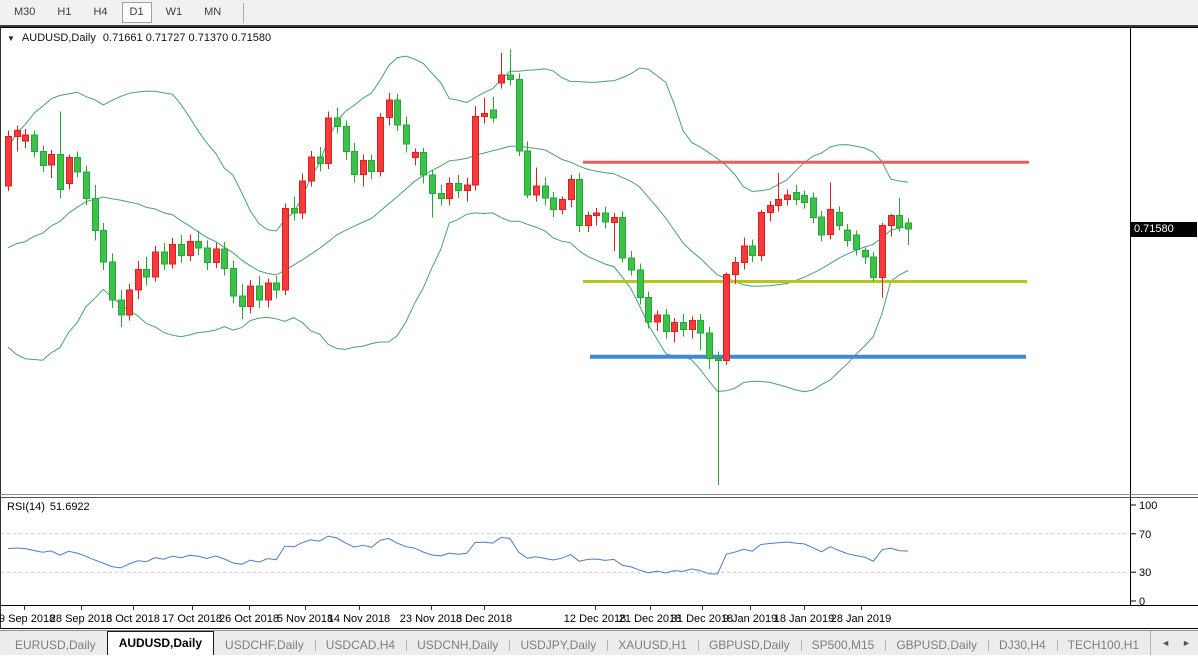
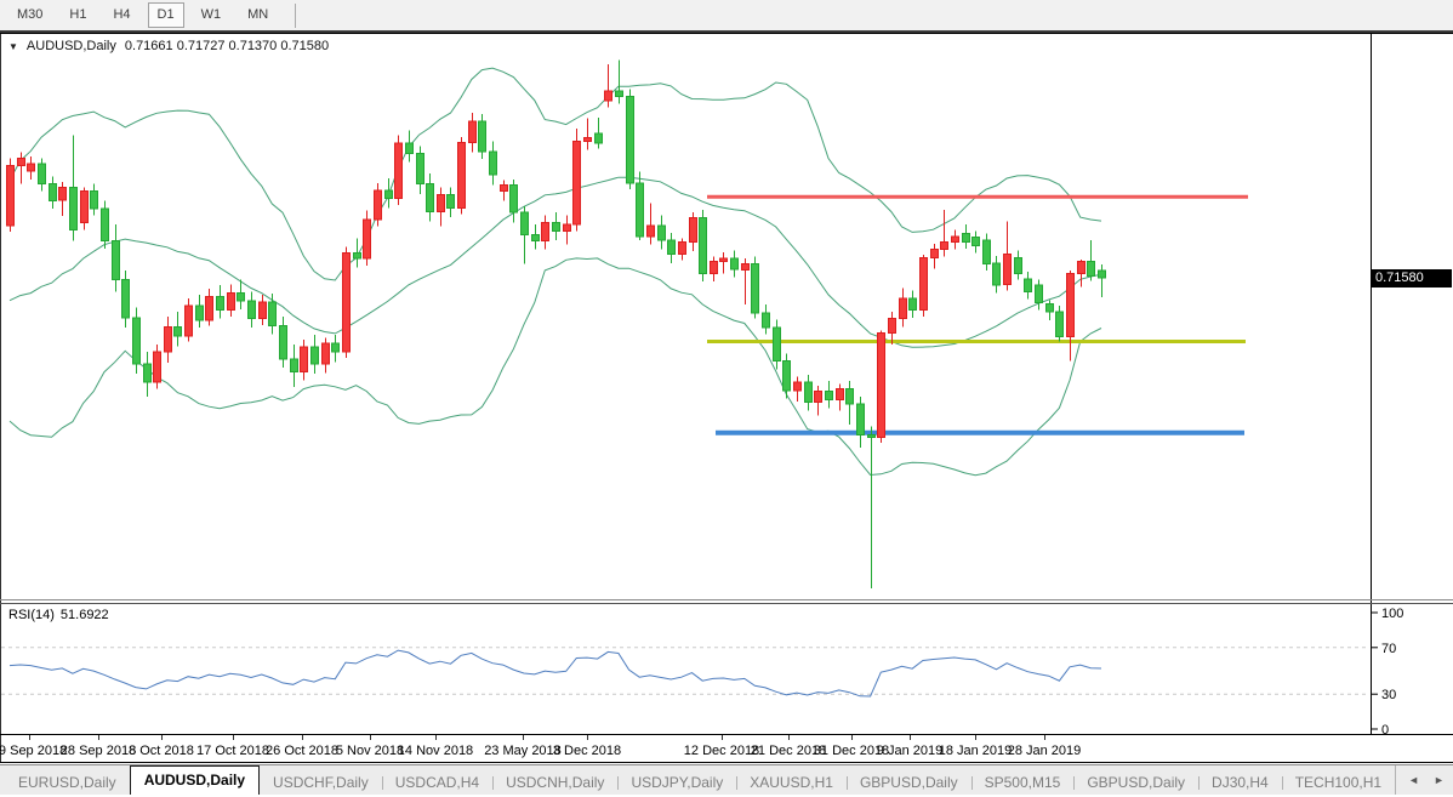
  M30
  H1
  H4
  D1
  W1
  MN
  100
  70
  30
  0
  9 Sep 2018
  28 Sep 2018
  8 Oct 2018
  17 Oct 2018
  26 Oct 2018
  5 Nov 2018
  14 Nov 2018
- 23 Nov 2018
+ 23 May 2018
  3 Dec 2018
  12 Dec 2018
  21 Dec 2018
  31 Dec 2018
  9 Jan 2019
  18 Jan 2019
  28 Jan 2019
  ▼
  AUDUSD,Daily
  0.71661 0.71727 0.71370 0.71580
  0.71580
  RSI(14)
  51.6922
  EURUSD,Daily
  AUDUSD,Daily
  USDCHF,Daily
  USDCAD,H4
  USDCNH,Daily
  USDJPY,Daily
  XAUUSD,H1
  GBPUSD,Daily
  SP500,M15
  GBPUSD,Daily
  DJ30,H4
  TECH100,H1
  ◄
  ►
